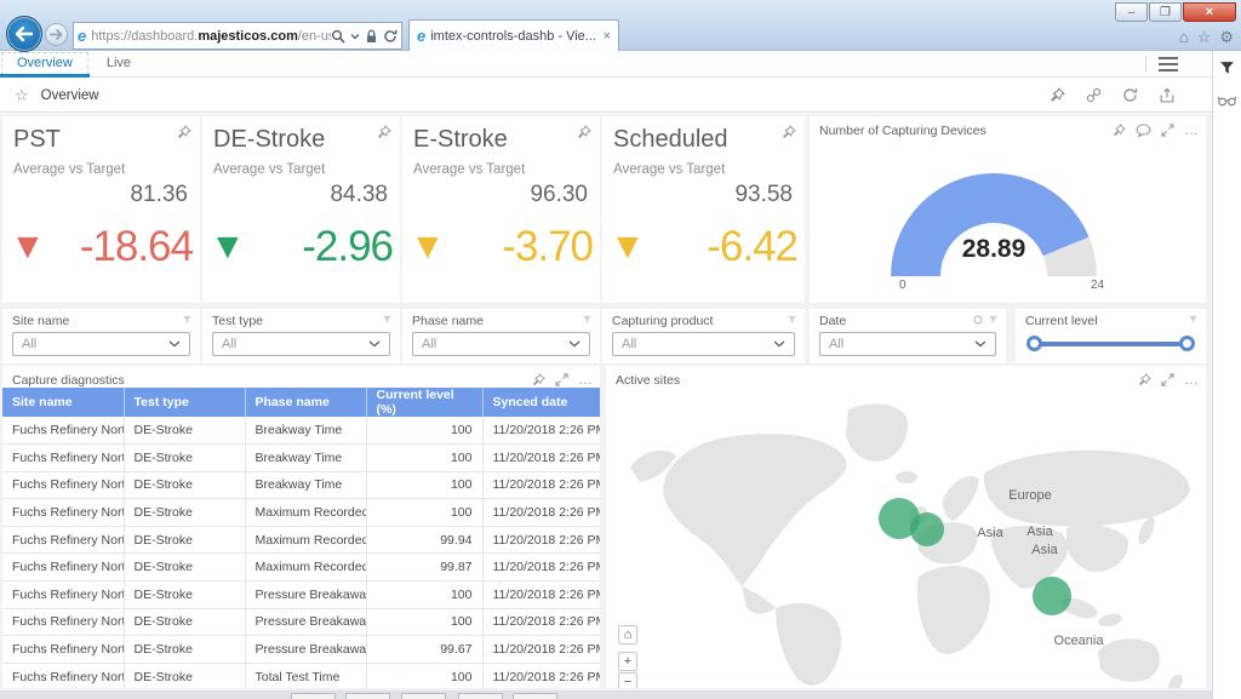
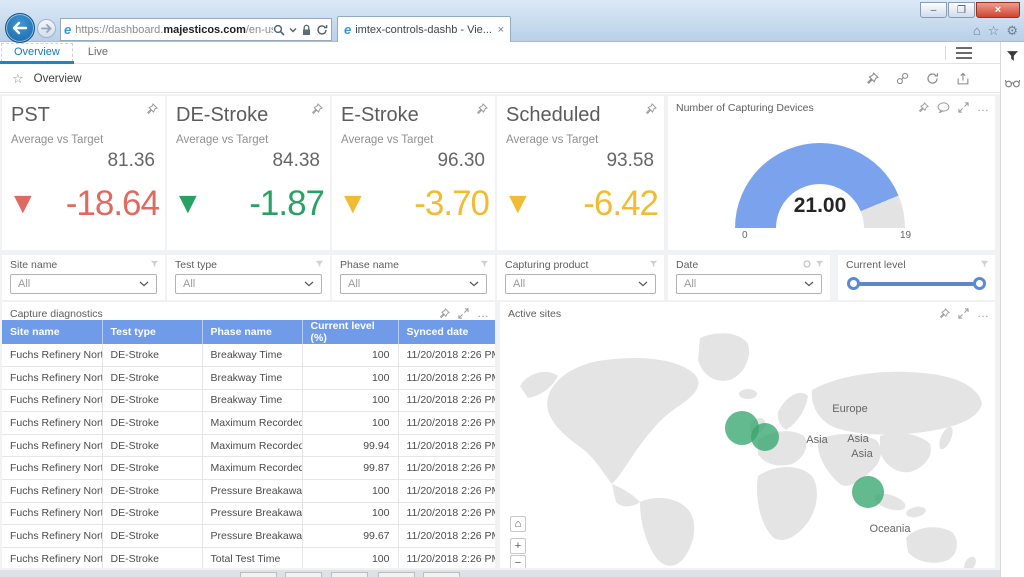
  –
  ❐
  ×
  e
  https://dashboard.majesticos.com/en-u
  e
  imtex-controls-dashb - Vie...
  ×
  ⌂
  ☆
  ⚙
  Overview
  Live
  ☆
  Overview
  PST
  Average vs Target
  81.36
  ▼
  -18.64
  DE-Stroke
  Average vs Target
  84.38
  ▼
- -2.96
+ -1.87
  E-Stroke
  Average vs Target
  96.30
  ▼
  -3.70
  Scheduled
  Average vs Target
  93.58
  ▼
  -6.42
  Number of Capturing Devices
  …
- 28.89
+ 21.00
  0
- 24
+ 19
  Site name
  All
  Test type
  All
  Phase name
  All
  Capturing product
  All
  Date
  All
  Current level
  Capture diagnostics
  …
  Site name	Test type	Phase name	Current level (%)	Synced date
  Fuchs Refinery Nor	DE-Stroke	Breakway Time	100	11/20/2018 2:26 P
  Fuchs Refinery Nor	DE-Stroke	Breakway Time	100	11/20/2018 2:26 P
  Fuchs Refinery Nor	DE-Stroke	Breakway Time	100	11/20/2018 2:26 P
  Fuchs Refinery Nor	DE-Stroke	Maximum Recorde	100	11/20/2018 2:26 P
  Fuchs Refinery Nor	DE-Stroke	Maximum Recorde	99.94	11/20/2018 2:26 P
  Fuchs Refinery Nor	DE-Stroke	Maximum Recorde	99.87	11/20/2018 2:26 P
  Fuchs Refinery Nor	DE-Stroke	Pressure Breakawa	100	11/20/2018 2:26 P
  Fuchs Refinery Nor	DE-Stroke	Pressure Breakawa	100	11/20/2018 2:26 P
  Fuchs Refinery Nor	DE-Stroke	Pressure Breakawa	99.67	11/20/2018 2:26 P
  Fuchs Refinery Nor	DE-Stroke	Total Test Time	100	11/20/2018 2:26 P
  Active sites
  …
  Europe
  Asia
  Asia
  Asia
  Oceania
  ⌂
  +
  −
